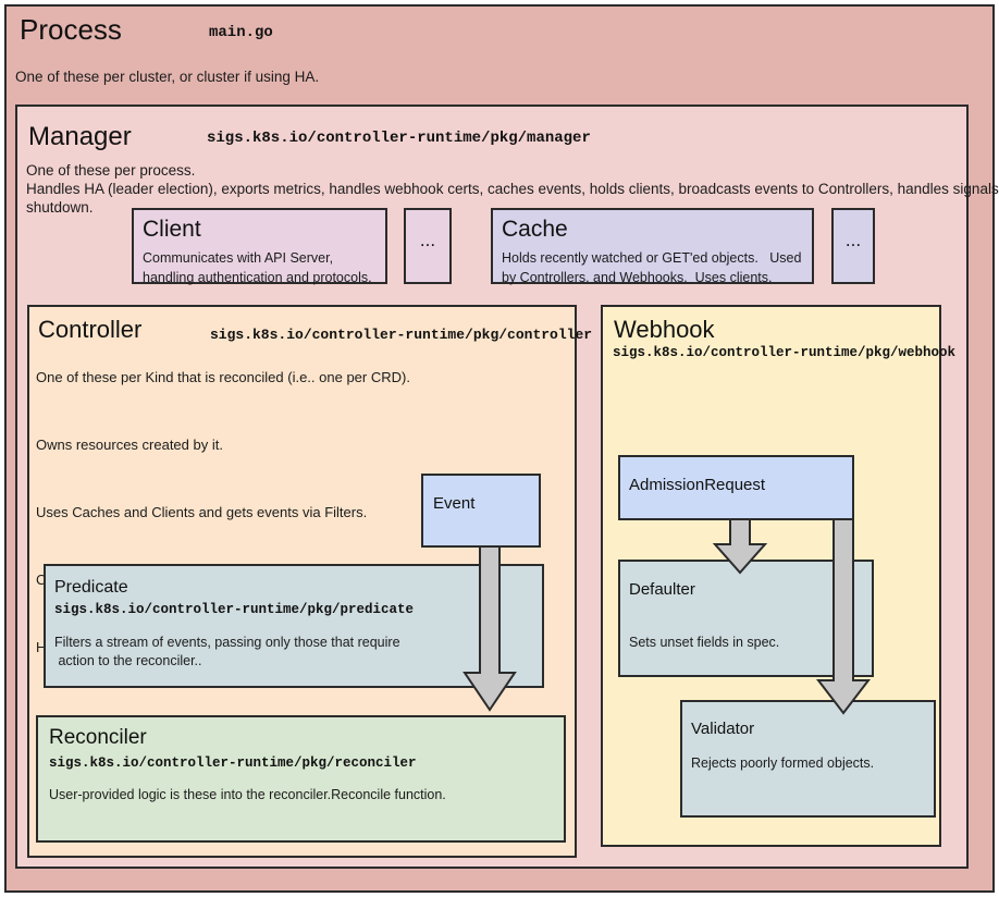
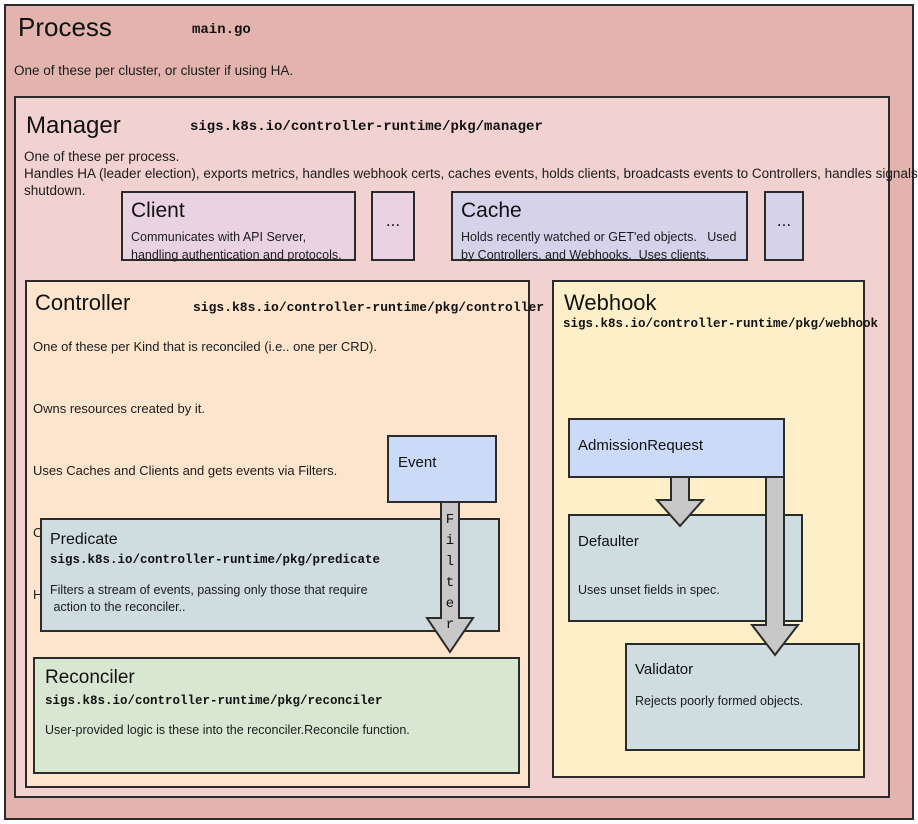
  Process
  main.go
  One of these per cluster, or cluster if using HA.
  Manager
  sigs.k8s.io/controller-runtime/pkg/manager
  One of these per process.
  Handles HA (leader election), exports metrics, handles webhook certs, caches events, holds clients, broadcasts events to Controllers, handles signals
  shutdown.
  Client
  Communicates with API Server,
  handling authentication and protocols.
  ...
  Cache
  Holds recently watched or GET'ed objects. Used
  by Controllers. and Webhooks. Uses clients.
  ...
  Controller
  sigs.k8s.io/controller-runtime/pkg/controller
  One of these per Kind that is reconciled (i.e.. one per CRD).
  Owns resources created by it.
  Uses Caches and Clients and gets events via Filters.
  Predicate
  sigs.k8s.io/controller-runtime/pkg/predicate
  Filters a stream of events, passing only those that require
  action to the reconciler..
+ F
+ i
+ l
+ t
+ e
+ r
  Event
  Reconciler
  sigs.k8s.io/controller-runtime/pkg/reconciler
  User-provided logic is these into the reconciler.Reconcile function.
  Webhook
  sigs.k8s.io/controller-runtime/pkg/webhook
  Defaulter
- Sets unset fields in spec.
+ Uses unset fields in spec.
  Validator
  Rejects poorly formed objects.
  AdmissionRequest
